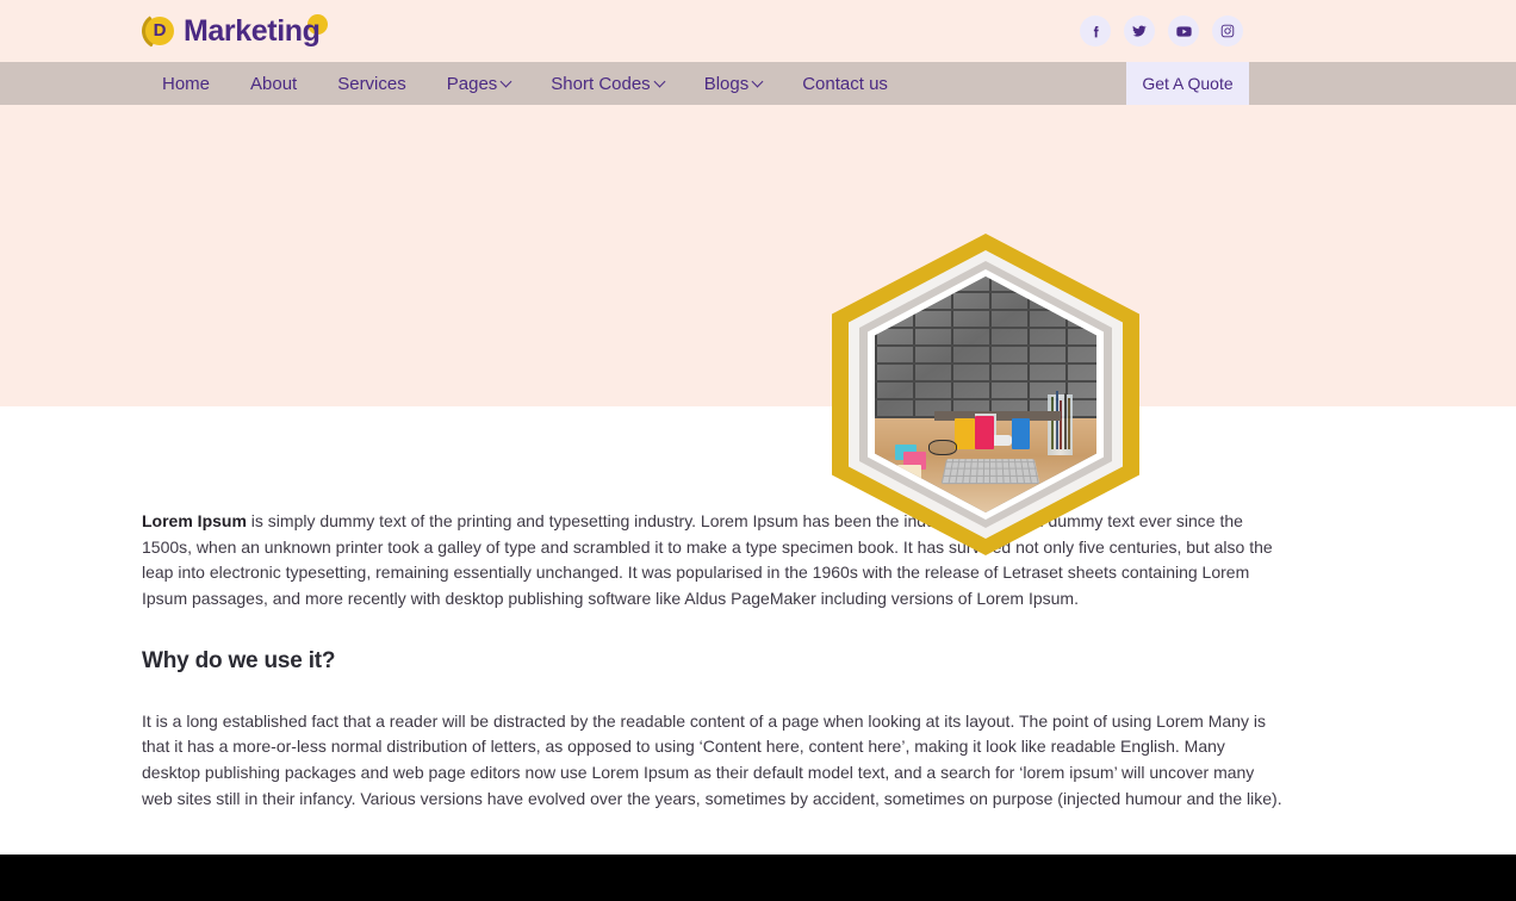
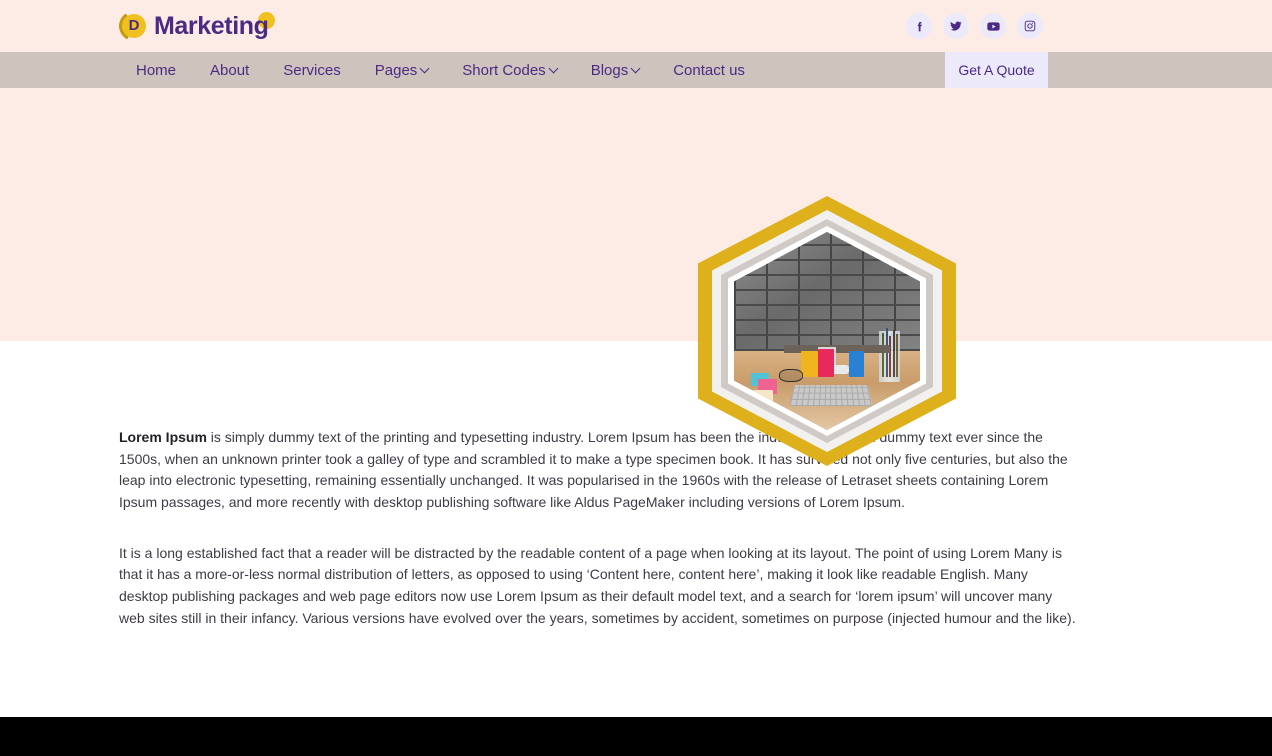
  D
  Marketing
  Home
  About
  Services
  Pages
  Short Codes
  Blogs
  Contact us
  Get A Quote
  Lorem Ipsum is simply dummy text of the printing and typesetting industry. Lorem Ipsum has been the in dummy text ever since the 1500s, when an unknown printer took a galley of type and scrambled it to make a type specimen book. It has sud not only five centuries, but also the leap into electronic typesetting, remaining essentially unchanged. It was popularised in the 1960s with the release of Letraset sheets containing Lorem Ipsum passages, and more recently with desktop publishing software like Aldus PageMaker including versions of Lorem Ipsum.
- Why do we use it?
  It is a long established fact that a reader will be distracted by the readable content of a page when looking at its layout. The point of using Lorem Many is that it has a more-or-less normal distribution of letters, as opposed to using ‘Content here, content here’, making it look like readable English. Many desktop publishing packages and web page editors now use Lorem Ipsum as their default model text, and a search for ‘lorem ipsum’ will uncover many web sites still in their infancy. Various versions have evolved over the years, sometimes by accident, sometimes on purpose (injected humour and the like).
